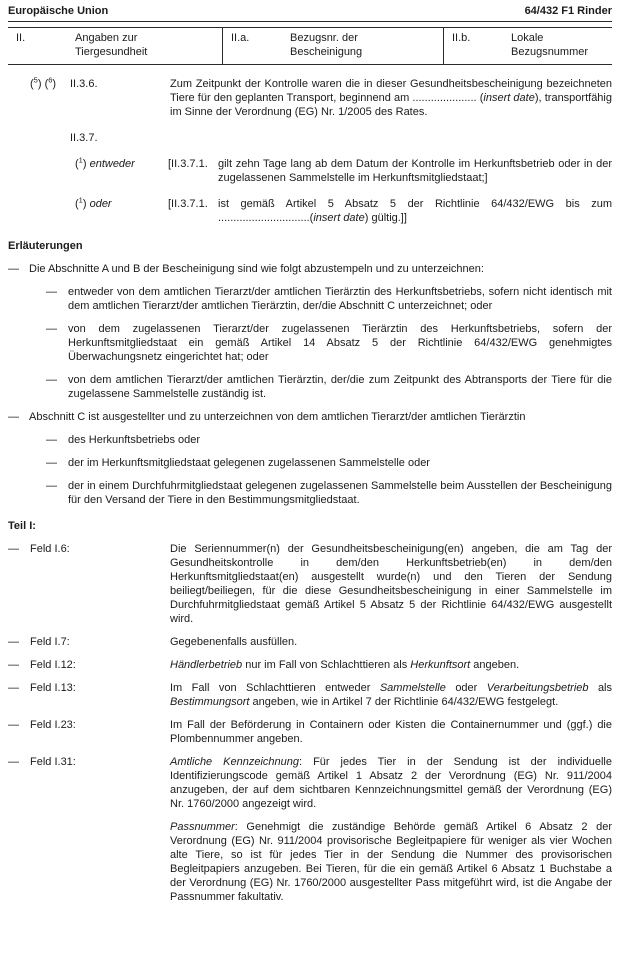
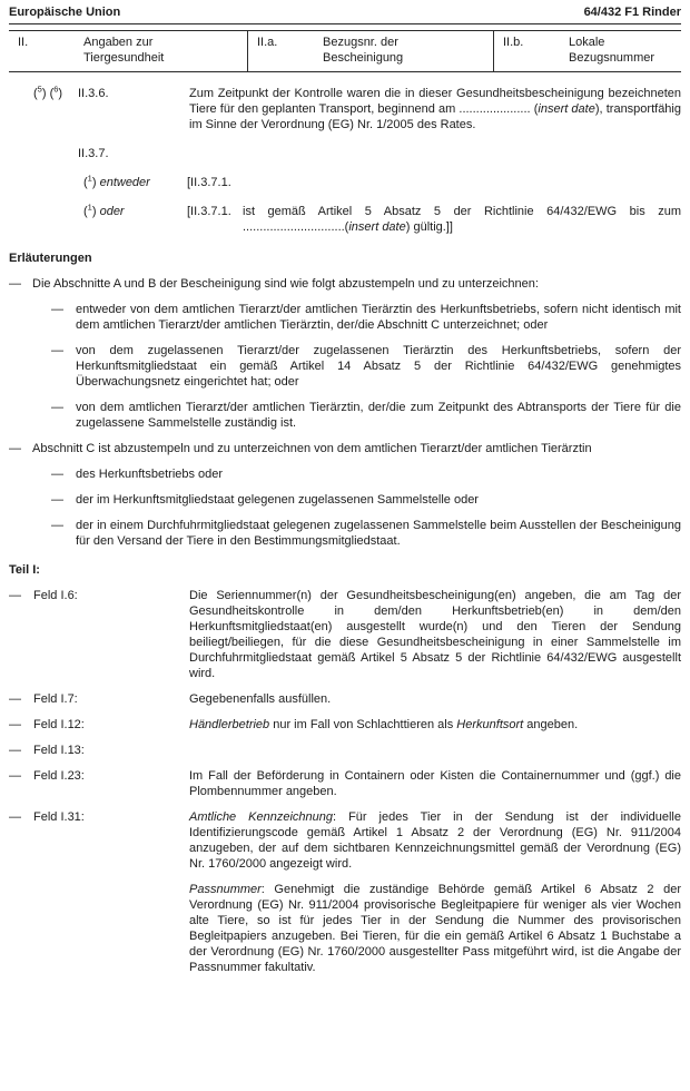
  Europäische Union
  64/432 F1 Rinder
  II.
  Angaben zur Tiergesundheit
  II.a.
  Bezugsnr. der Bescheinigung
  II.b.
  Lokale Bezugsnummer
  (5) (6)
  II.3.6.
  Zum Zeitpunkt der Kontrolle waren die in dieser Gesundheitsbescheinigung bezeichneten Tiere für den geplanten Transport, beginnend am ..................... (insert date), transportfähig im Sinne der Verordnung (EG) Nr. 1/2005 des Rates.
  II.3.7.
  (1) entweder
  [II.3.7.1.
- gilt zehn Tage lang ab dem Datum der Kontrolle im Herkunftsbetrieb oder in der zugelassenen Sammelstelle im Herkunftsmitgliedstaat;]
  (1) oder
  [II.3.7.1.
  ist gemäß Artikel 5 Absatz 5 der Richtlinie 64/432/EWG bis zum ..............................(insert date) gültig.]]
  Erläuterungen
  — Die Abschnitte A und B der Bescheinigung sind wie folgt abzustempeln und zu unterzeichnen:
  —
  entweder von dem amtlichen Tierarzt/der amtlichen Tierärztin des Herkunftsbetriebs, sofern nicht identisch mit dem amtlichen Tierarzt/der amtlichen Tierärztin, der/die Abschnitt C unterzeichnet; oder
  —
  von dem zugelassenen Tierarzt/der zugelassenen Tierärztin des Herkunftsbetriebs, sofern der Herkunftsmitgliedstaat ein gemäß Artikel 14 Absatz 5 der Richtlinie 64/432/EWG genehmigtes Überwachungsnetz eingerichtet hat; oder
  —
  von dem amtlichen Tierarzt/der amtlichen Tierärztin, der/die zum Zeitpunkt des Abtransports der Tiere für die zugelassene Sammelstelle zuständig ist.
- — Abschnitt C ist ausgestellter und zu unterzeichnen von dem amtlichen Tierarzt/der amtlichen Tierärztin
+ — Abschnitt C ist abzustempeln und zu unterzeichnen von dem amtlichen Tierarzt/der amtlichen Tierärztin
  —
  des Herkunftsbetriebs oder
  —
  der im Herkunftsmitgliedstaat gelegenen zugelassenen Sammelstelle oder
  —
  der in einem Durchfuhrmitgliedstaat gelegenen zugelassenen Sammelstelle beim Ausstellen der Bescheinigung für den Versand der Tiere in den Bestimmungsmitgliedstaat.
  Teil I:
  —
  Feld I.6:
  Die Seriennummer(n) der Gesundheitsbescheinigung(en) angeben, die am Tag der Gesundheitskontrolle in dem/den Herkunftsbetrieb(en) in dem/den Herkunftsmitgliedstaat(en) ausgestellt wurde(n) und den Tieren der Sendung beiliegt/beiliegen, für die diese Gesundheitsbescheinigung in einer Sammelstelle im Durchfuhrmitgliedstaat gemäß Artikel 5 Absatz 5 der Richtlinie 64/432/EWG ausgestellt wird.
  —
  Feld I.7:
  Gegebenenfalls ausfüllen.
  —
  Feld I.12:
  Händlerbetrieb nur im Fall von Schlachttieren als Herkunftsort angeben.
  —
  Feld I.13:
- Im Fall von Schlachttieren entweder Sammelstelle oder Verarbeitungsbetrieb als Bestimmungsort angeben, wie in Artikel 7 der Richtlinie 64/432/EWG festgelegt.
  —
  Feld I.23:
  Im Fall der Beförderung in Containern oder Kisten die Containernummer und (ggf.) die Plombennummer angeben.
  —
  Feld I.31:
  Amtliche Kennzeichnung: Für jedes Tier in der Sendung ist der individuelle Identifizierungscode gemäß Artikel 1 Absatz 2 der Verordnung (EG) Nr. 911/2004 anzugeben, der auf dem sichtbaren Kennzeichnungsmittel gemäß der Verordnung (EG) Nr. 1760/2000 angezeigt wird.
  Passnummer: Genehmigt die zuständige Behörde gemäß Artikel 6 Absatz 2 der Verordnung (EG) Nr. 911/2004 provisorische Begleitpapiere für weniger als vier Wochen alte Tiere, so ist für jedes Tier in der Sendung die Nummer des provisorischen Begleitpapiers anzugeben. Bei Tieren, für die ein gemäß Artikel 6 Absatz 1 Buchstabe a der Verordnung (EG) Nr. 1760/2000 ausgestellter Pass mitgeführt wird, ist die Angabe der Passnummer fakultativ.
